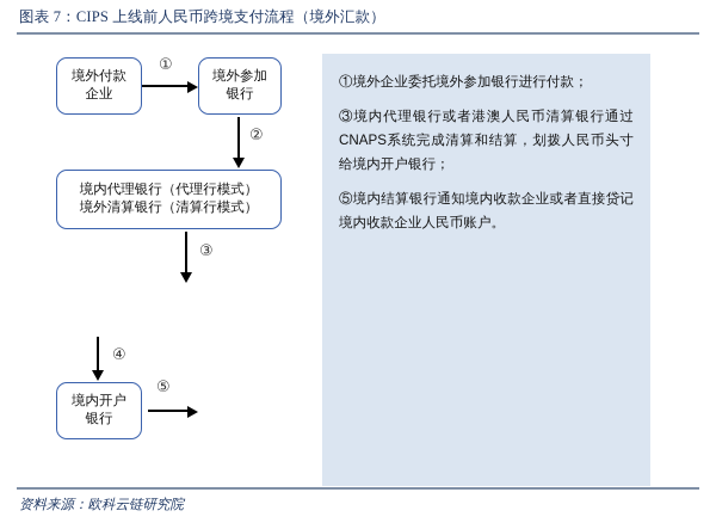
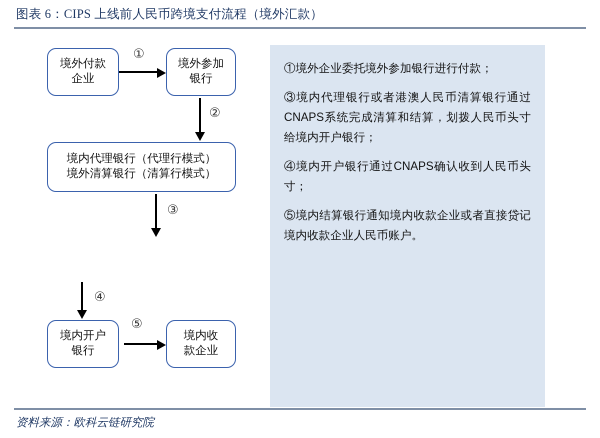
- 图表 7：CIPS 上线前人民币跨境支付流程（境外汇款）
+ 图表 6：CIPS 上线前人民币跨境支付流程（境外汇款）
  境外付款
  企业
  境外参加
  银行
  境内代理银行（代理行模式）
  境外清算银行（清算行模式）
  境内开户
  银行
+ 境内收
+ 款企业
  ①
  ②
  ③
  ④
  ⑤
  ①境外企业委托境外参加银行进行付款；
  ③境内代理银行或者港澳人民币清算银行通过CNAPS系统完成清算和结算，划拨人民币头寸给境内开户银行；
+ ④境内开户银行通过CNAPS确认收到人民币头寸；
  ⑤境内结算银行通知境内收款企业或者直接贷记境内收款企业人民币账户。
  资料来源：欧科云链研究院
